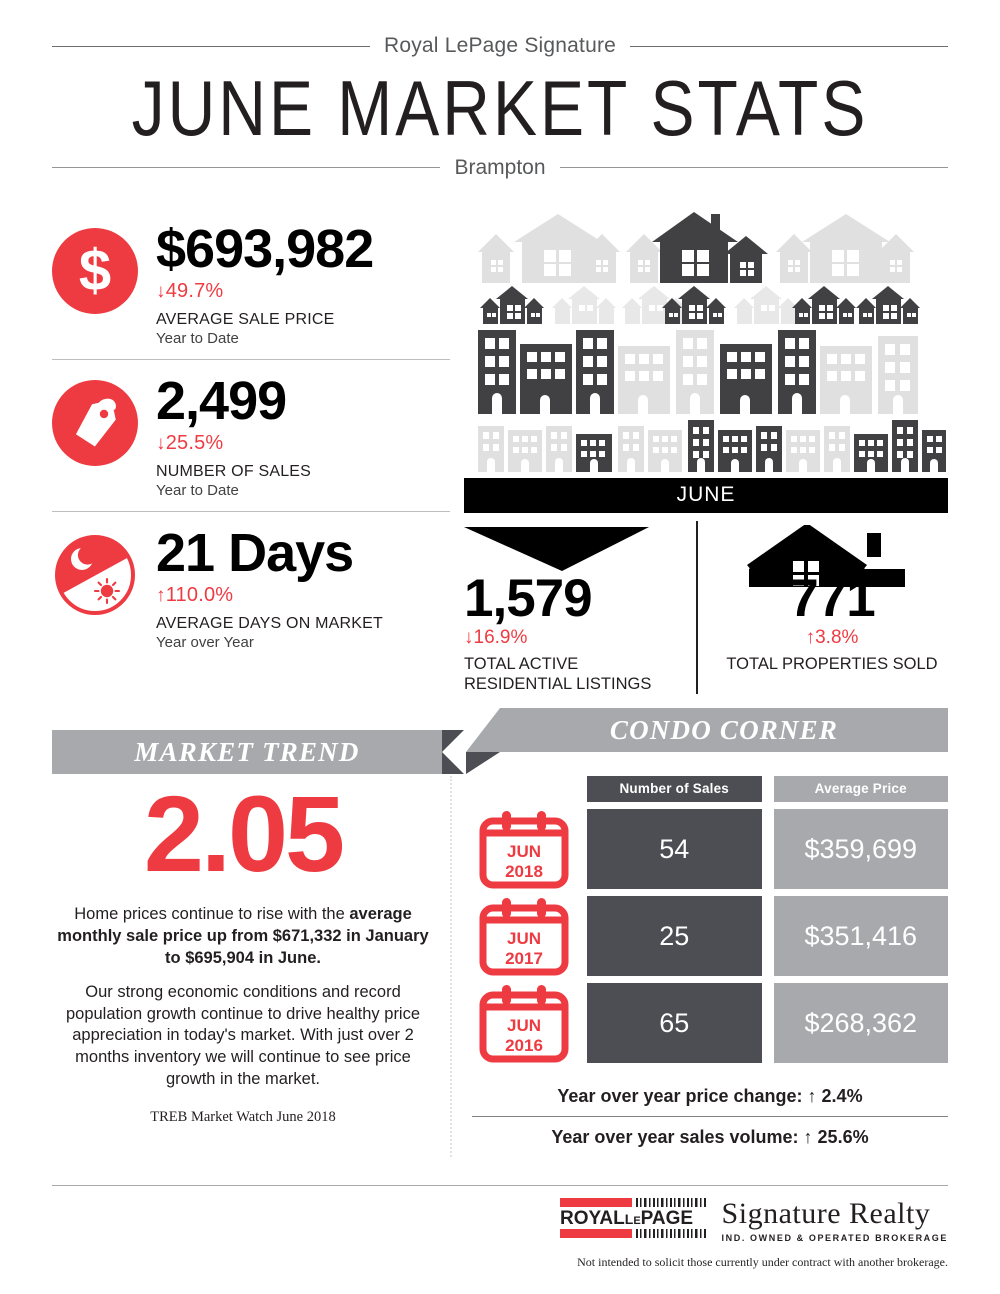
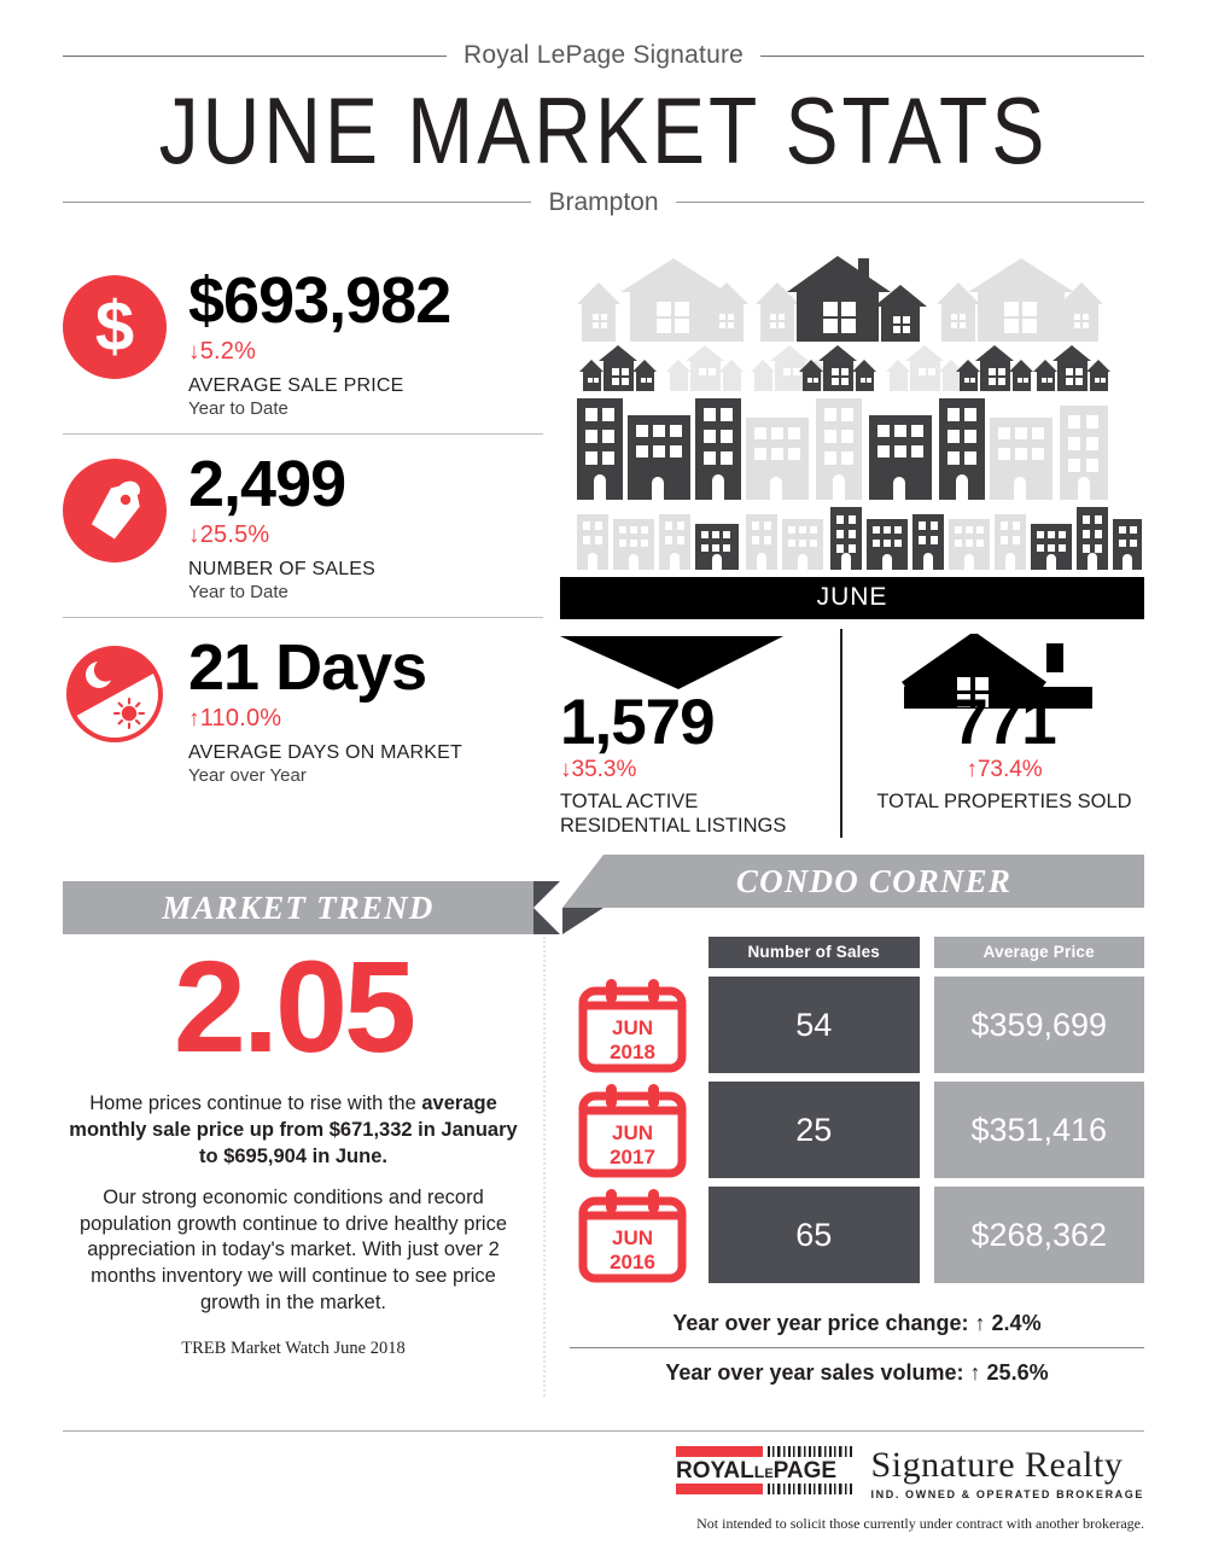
  Royal LePage Signature
  JUNE MARKET STATS
  Brampton
  $
  $693,982
- ↓49.7%
+ ↓5.2%
  AVERAGE SALE PRICE
  Year to Date
  2,499
  ↓25.5%
  NUMBER OF SALES
  Year to Date
  21 Days
  ↑110.0%
  AVERAGE DAYS ON MARKET
  Year over Year
  JUNE
  1,579
- ↓16.9%
+ ↓35.3%
  TOTAL ACTIVE
  RESIDENTIAL LISTINGS
  771
- ↑3.8%
+ ↑73.4%
  TOTAL PROPERTIES SOLD
  MARKET TREND
  CONDO CORNER
  2.05
  Home prices continue to rise with the average monthly sale price up from $671,332 in January to $695,904 in June.
  Our strong economic conditions and record population growth continue to drive healthy price appreciation in today's market. With just over 2 months inventory we will continue to see price growth in the market.
  TREB Market Watch June 2018
  Number of Sales
  Average Price
  JUN
  2018
  54
  $359,699
  JUN
  2017
  25
  $351,416
  JUN
  2016
  65
  $268,362
  Year over year price change: ↑ 2.4%
  Year over year sales volume: ↑ 25.6%
  ROYALLEPAGE
  Signature Realty
  IND. OWNED & OPERATED BROKERAGE
  Not intended to solicit those currently under contract with another brokerage.
